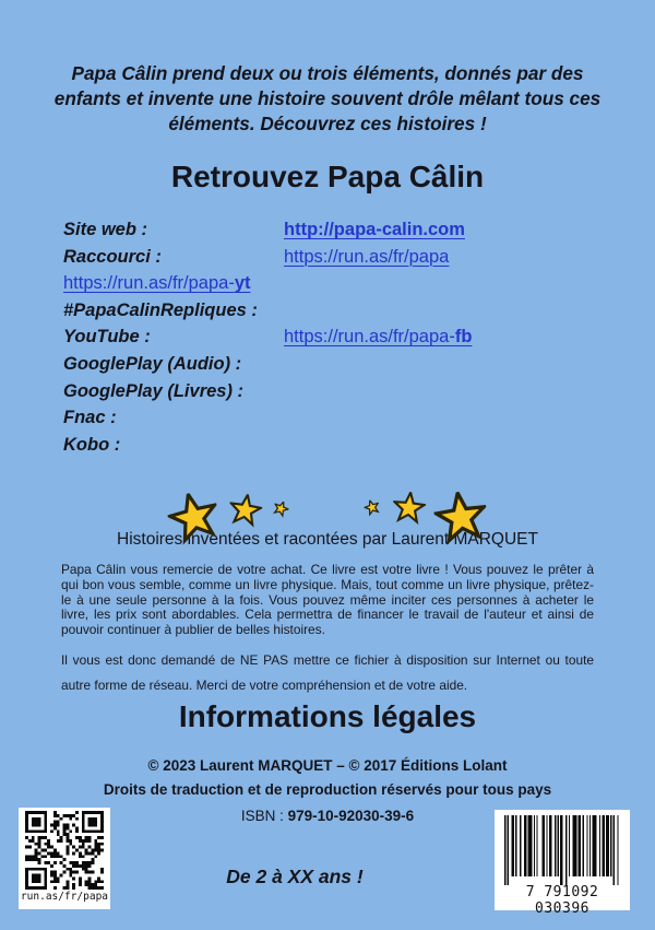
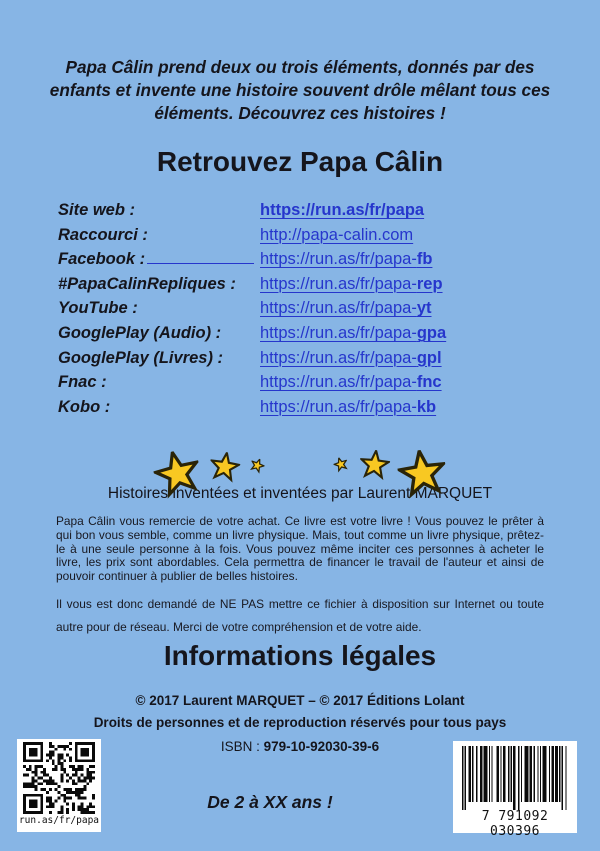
  Papa Câlin prend deux ou trois éléments, donnés par des enfants et invente une histoire souvent drôle mêlant tous ces éléments. Découvrez ces histoires !
  Retrouvez Papa Câlin
  Site web :
- http://papa-calin.com
+ https://run.as/fr/papa
  Raccourci :
- https://run.as/fr/papa
+ http://papa-calin.com
+ Facebook :
- https://run.as/fr/papa-yt
+ https://run.as/fr/papa-fb
  #PapaCalinRepliques :
+ https://run.as/fr/papa-rep
  YouTube :
- https://run.as/fr/papa-fb
+ https://run.as/fr/papa-yt
  GooglePlay (Audio) :
+ https://run.as/fr/papa-gpa
  GooglePlay (Livres) :
+ https://run.as/fr/papa-gpl
  Fnac :
+ https://run.as/fr/papa-fnc
  Kobo :
+ https://run.as/fr/papa-kb
- Histoires inventées et racontées par Laurent MARQUET
+ Histoires inventées et inventées par Laurent MARQUET
  Papa Câlin vous remercie de votre achat. Ce livre est votre livre ! Vous pouvez le prêter à qui bon vous semble, comme un livre physique. Mais, tout comme un livre physique, prêtez-le à une seule personne à la fois. Vous pouvez même inciter ces personnes à acheter le livre, les prix sont abordables. Cela permettra de financer le travail de l'auteur et ainsi de pouvoir continuer à publier de belles histoires.
- Il vous est donc demandé de NE PAS mettre ce fichier à disposition sur Internet ou toute autre forme de réseau. Merci de votre compréhension et de votre aide.
+ Il vous est donc demandé de NE PAS mettre ce fichier à disposition sur Internet ou toute autre pour de réseau. Merci de votre compréhension et de votre aide.
  Informations légales
- © 2023 Laurent MARQUET – © 2017 Éditions Lolant
+ © 2017 Laurent MARQUET – © 2017 Éditions Lolant
- Droits de traduction et de reproduction réservés pour tous pays
+ Droits de personnes et de reproduction réservés pour tous pays
  ISBN : 979-10-92030-39-6
  De 2 à XX ans !
  run.as/fr/papa
  7 791092 030396
